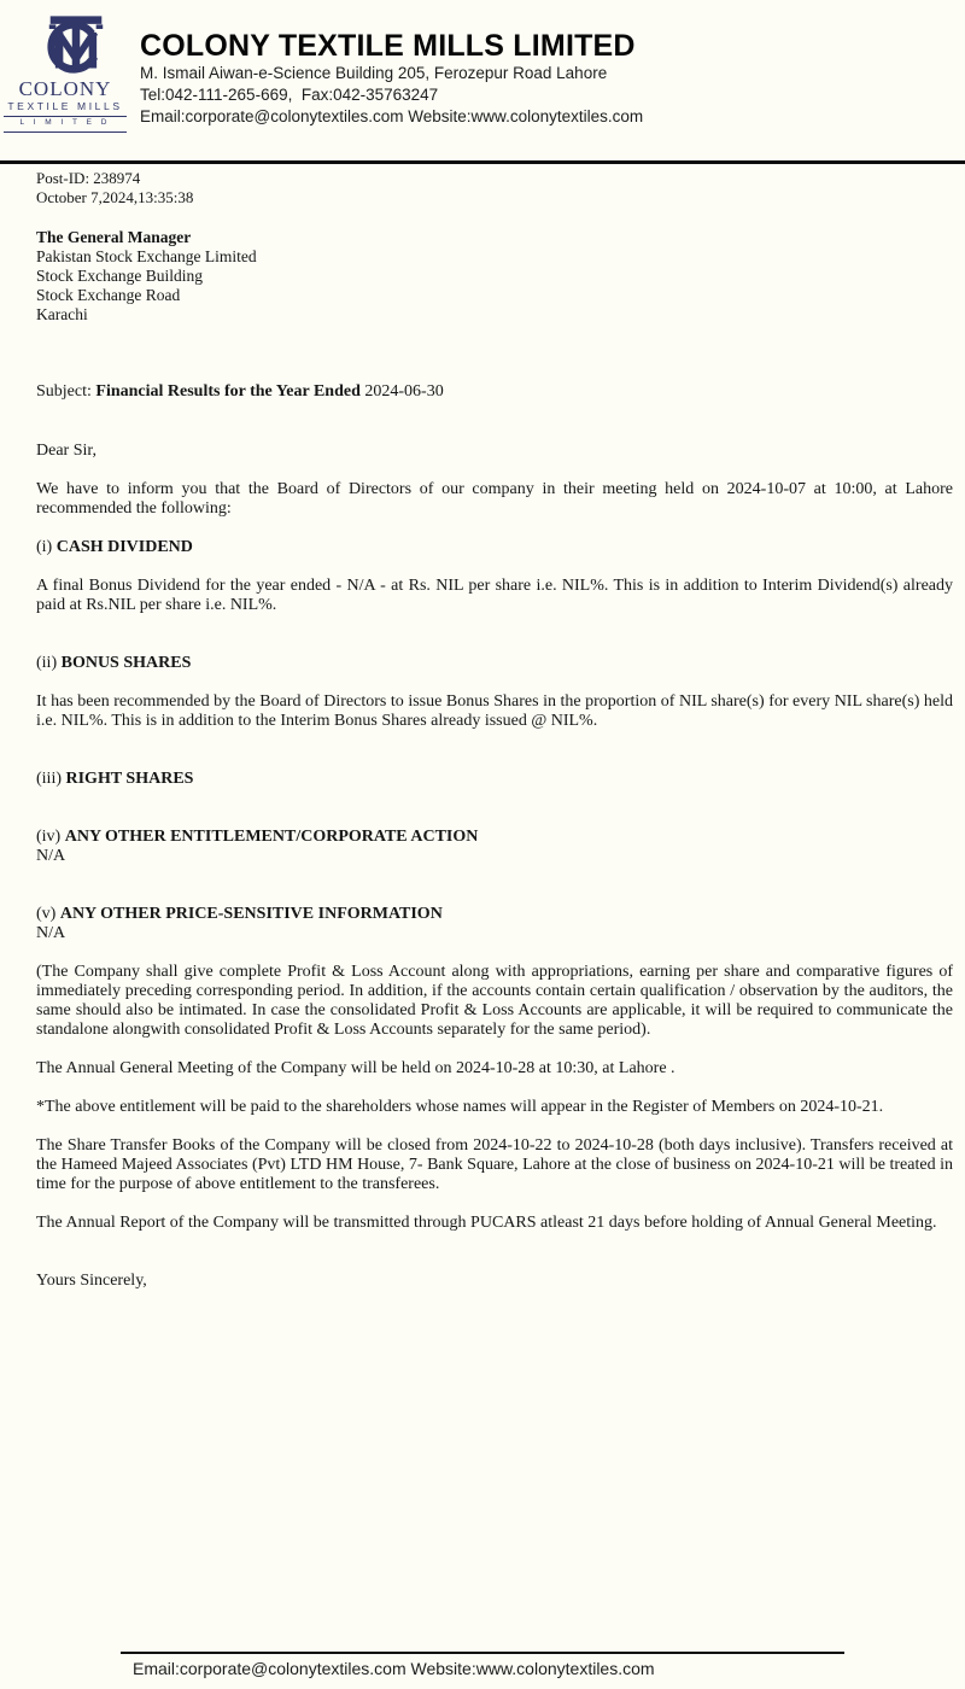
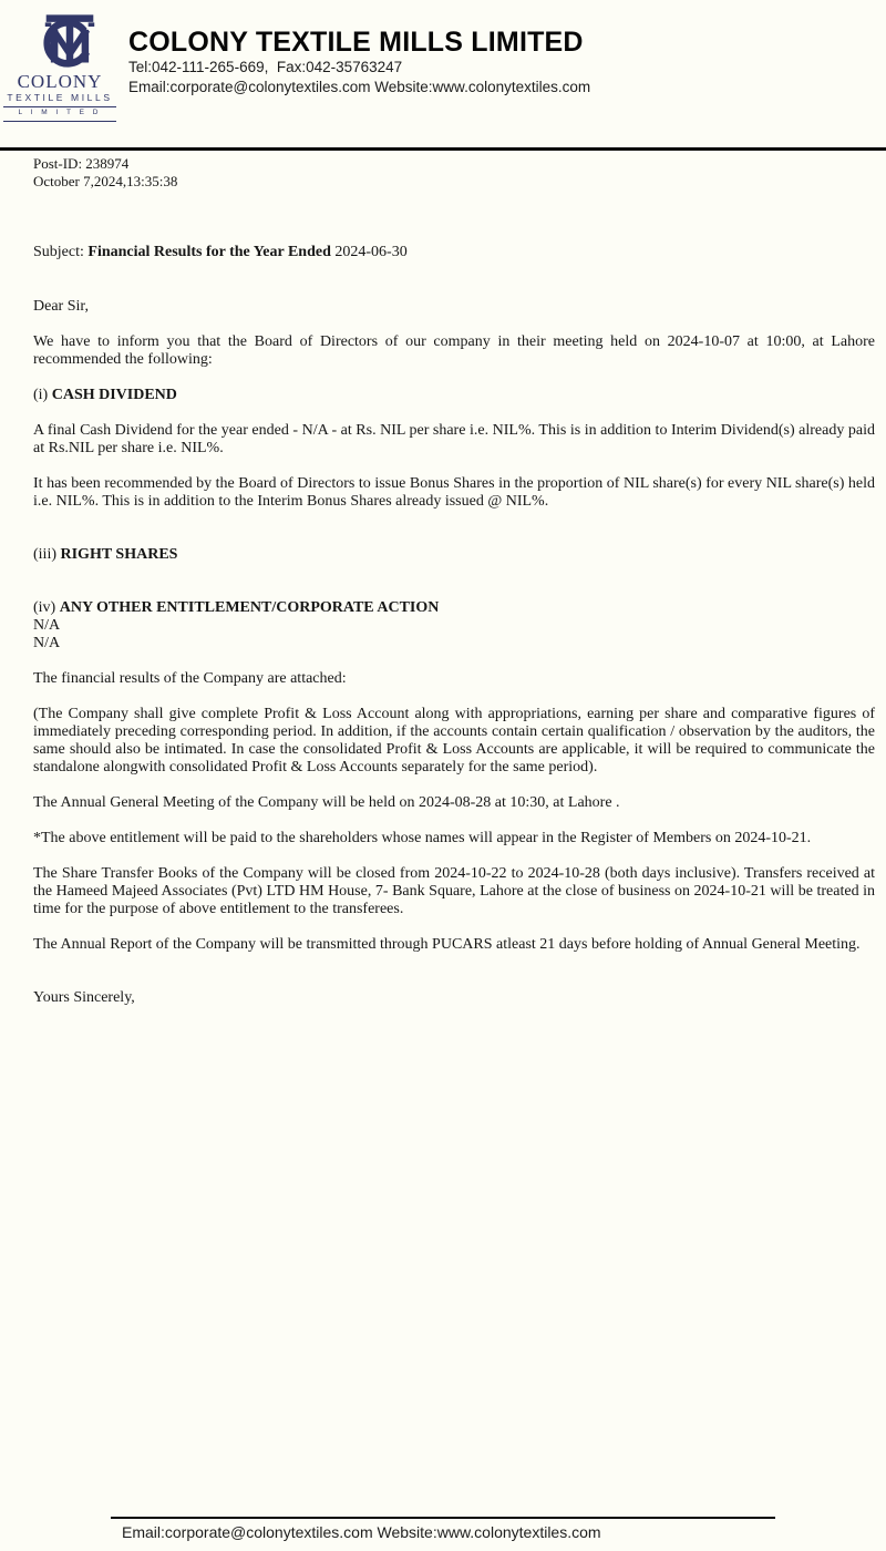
  COLONY
  TEXTILE MILLS
  COLONY TEXTILE MILLS LIMITED
- M. Ismail Aiwan-e-Science Building 205, Ferozepur Road Lahore
  Tel:042-111-265-669, Fax:042-35763247
  Email:corporate@colonytextiles.com Website:www.colonytextiles.com
  Post-ID: 238974
  October 7,2024,13:35:38
- The General Manager
- Pakistan Stock Exchange Limited
- Stock Exchange Building
- Stock Exchange Road
- Karachi
  Subject: Financial Results for the Year Ended 2024-06-30
  Dear Sir,
  We have to inform you that the Board of Directors of our company in their meeting held on 2024-10-07 at 10:00, at Lahore recommended the following:
  (i) CASH DIVIDEND
- A final Bonus Dividend for the year ended - N/A - at Rs. NIL per share i.e. NIL%. This is in addition to Interim Dividend(s) already paid at Rs.NIL per share i.e. NIL%.
+ A final Cash Dividend for the year ended - N/A - at Rs. NIL per share i.e. NIL%. This is in addition to Interim Dividend(s) already paid at Rs.NIL per share i.e. NIL%.
- (ii) BONUS SHARES
  It has been recommended by the Board of Directors to issue Bonus Shares in the proportion of NIL share(s) for every NIL share(s) held i.e. NIL%. This is in addition to the Interim Bonus Shares already issued @ NIL%.
  (iii) RIGHT SHARES
  (iv) ANY OTHER ENTITLEMENT/CORPORATE ACTION
  N/A
- (v) ANY OTHER PRICE-SENSITIVE INFORMATION
  N/A
+ The financial results of the Company are attached:
  (The Company shall give complete Profit & Loss Account along with appropriations, earning per share and comparative figures of immediately preceding corresponding period. In addition, if the accounts contain certain qualification / observation by the auditors, the same should also be intimated. In case the consolidated Profit & Loss Accounts are applicable, it will be required to communicate the standalone alongwith consolidated Profit & Loss Accounts separately for the same period).
- The Annual General Meeting of the Company will be held on 2024-10-28 at 10:30, at Lahore .
+ The Annual General Meeting of the Company will be held on 2024-08-28 at 10:30, at Lahore .
  *The above entitlement will be paid to the shareholders whose names will appear in the Register of Members on 2024-10-21.
  The Share Transfer Books of the Company will be closed from 2024-10-22 to 2024-10-28 (both days inclusive). Transfers received at the Hameed Majeed Associates (Pvt) LTD HM House, 7- Bank Square, Lahore at the close of business on 2024-10-21 will be treated in time for the purpose of above entitlement to the transferees.
  The Annual Report of the Company will be transmitted through PUCARS atleast 21 days before holding of Annual General Meeting.
  Yours Sincerely,
  Email:corporate@colonytextiles.com Website:www.colonytextiles.com
